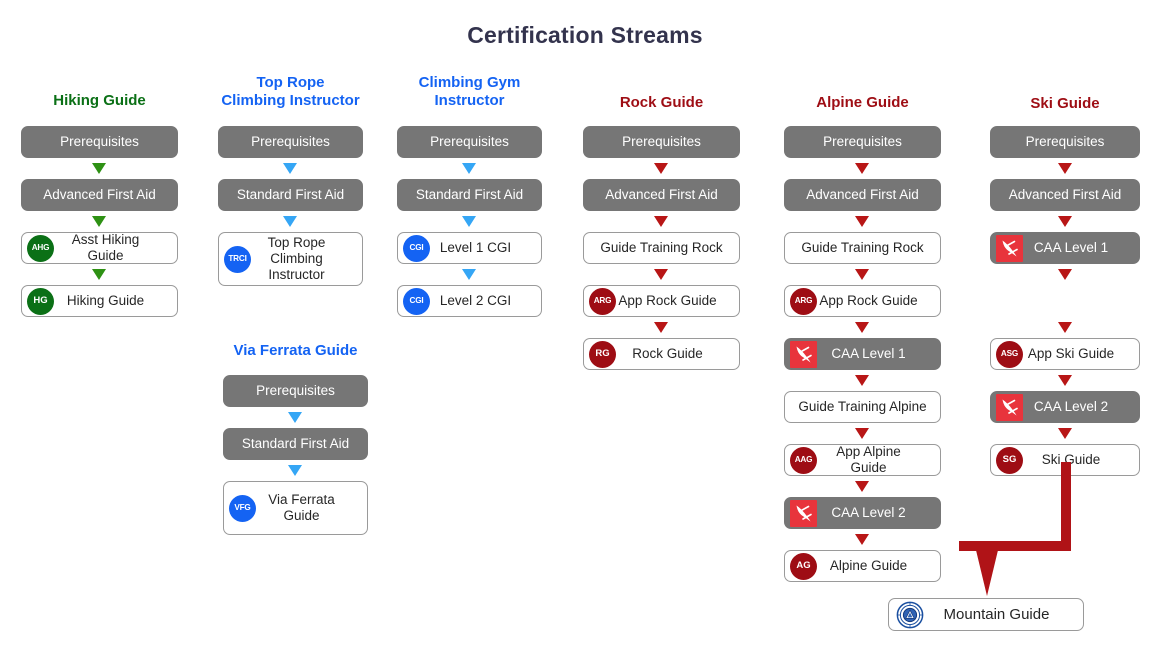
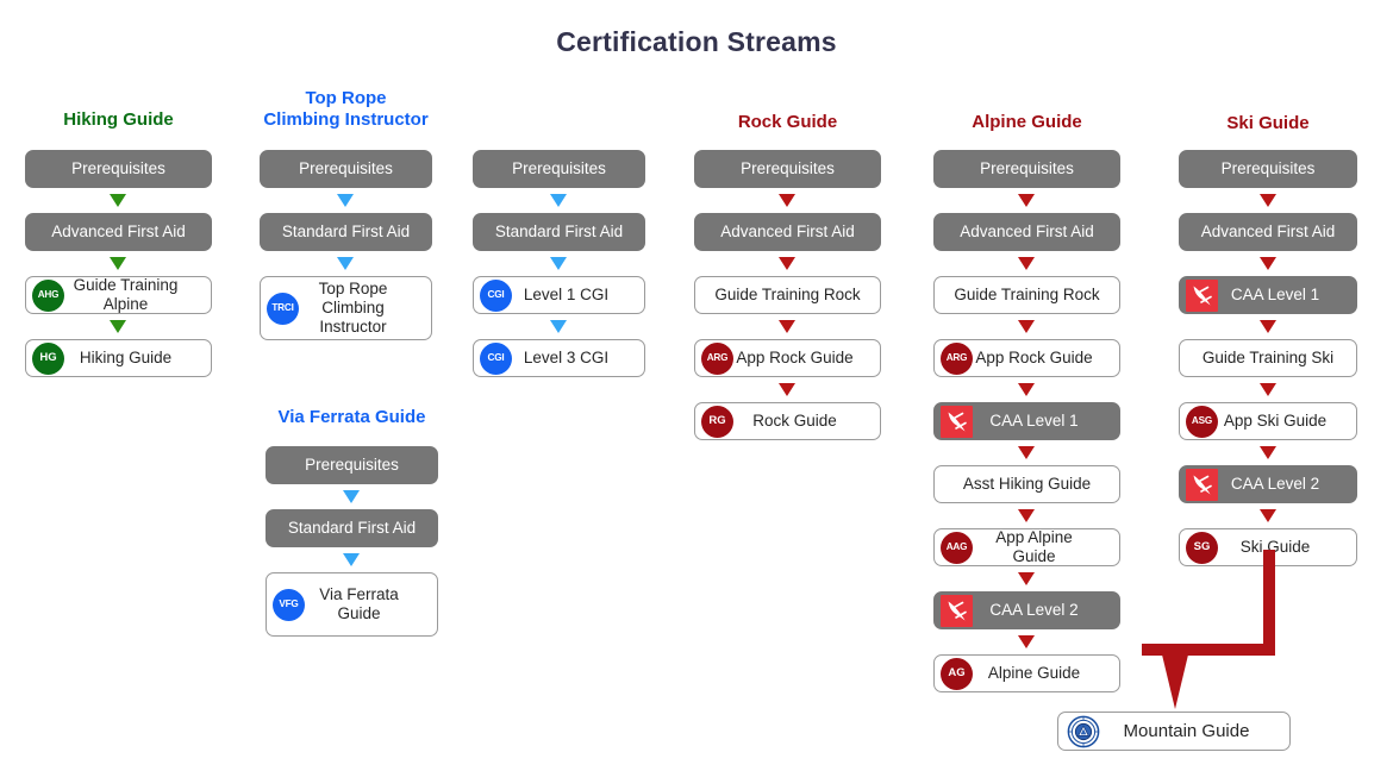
  Certification Streams
  Hiking Guide
  Prerequisites
  Advanced First Aid
  AHG
- Asst Hiking Guide
+ Guide Training Alpine
  HG
  Hiking Guide
  Top Rope
  Climbing Instructor
  Prerequisites
  Standard First Aid
  TRCI
  Top Rope
  Climbing Instructor
- Climbing Gym
- Instructor
  Prerequisites
  Standard First Aid
  CGI
  Level 1 CGI
  CGI
- Level 2 CGI
+ Level 3 CGI
  Rock Guide
  Prerequisites
  Advanced First Aid
  Guide Training Rock
  ARG
  App Rock Guide
  RG
  Rock Guide
  Alpine Guide
  Prerequisites
  Advanced First Aid
  Guide Training Rock
  ARG
  App Rock Guide
  CAA Level 1
- Guide Training Alpine
+ Asst Hiking Guide
  AAG
  App Alpine Guide
  CAA Level 2
  AG
  Alpine Guide
  Ski Guide
  Prerequisites
  Advanced First Aid
  CAA Level 1
+ Guide Training Ski
  ASG
  App Ski Guide
  CAA Level 2
  SG
  Ski Guide
  Via Ferrata Guide
  Prerequisites
  Standard First Aid
  VFG
  Via Ferrata
  Guide
  Mountain Guide
